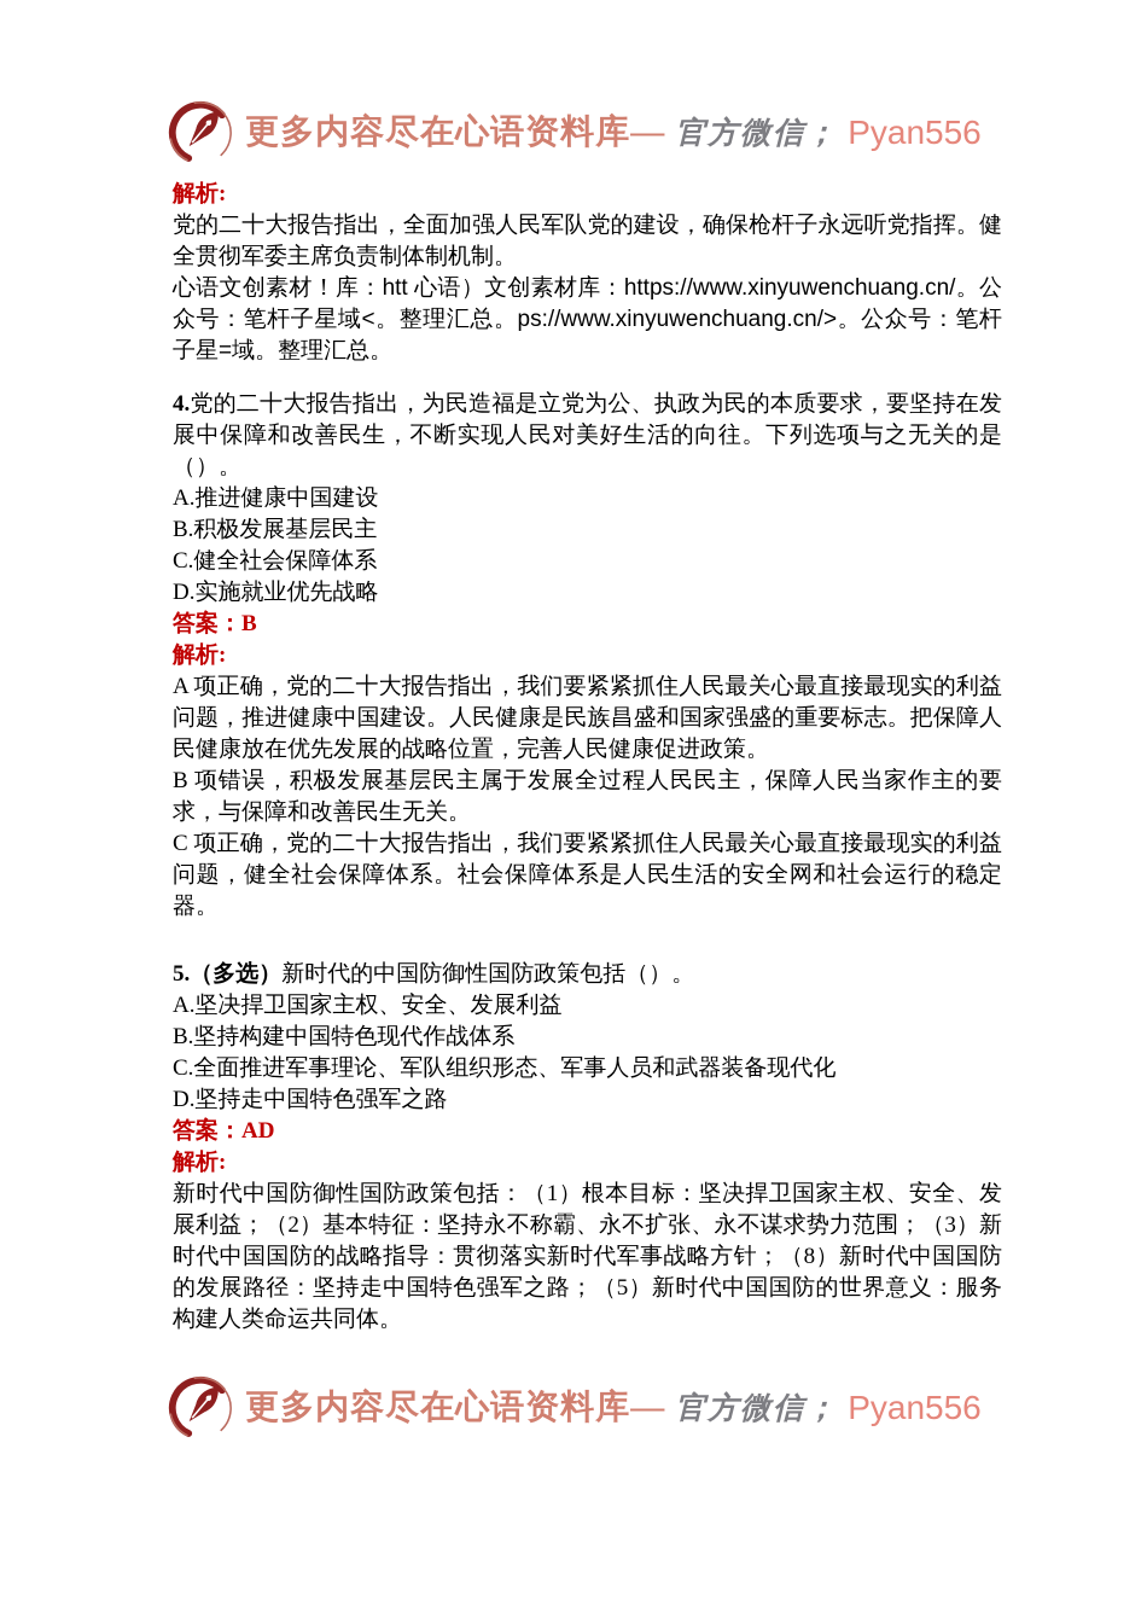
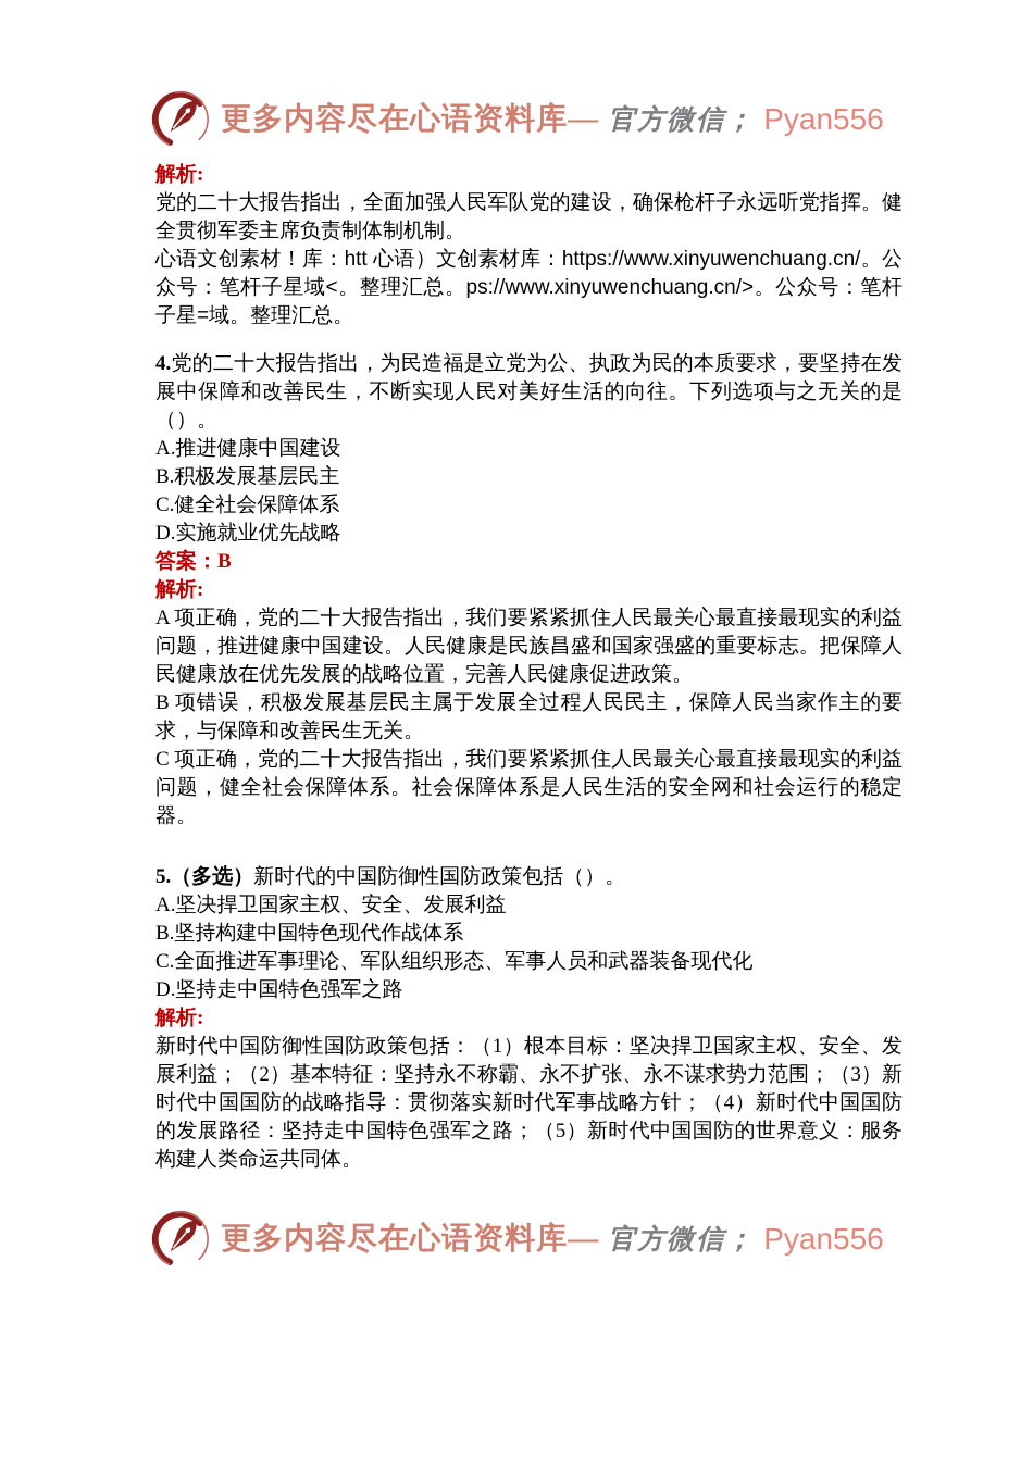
  更多内容尽在心语资料库—
  官方微信；
  Pyan556
  解析:
  党的二十大报告指出，全面加强人民军队党的建设，确保枪杆子永远听党指挥。健全贯彻军委主席负责制体制机制。
  心语文创素材！库：htt 心语）文创素材库：https://www.xinyuwenchuang.cn/。公众号：笔杆子星域<。整理汇总。ps://www.xinyuwenchuang.cn/>。公众号：笔杆子星=域。整理汇总。
  4.党的二十大报告指出，为民造福是立党为公、执政为民的本质要求，要坚持在发展中保障和改善民生，不断实现人民对美好生活的向往。下列选项与之无关的是（）。
  A.推进健康中国建设
  B.积极发展基层民主
  C.健全社会保障体系
  D.实施就业优先战略
  答案：B
  解析:
  A 项正确，党的二十大报告指出，我们要紧紧抓住人民最关心最直接最现实的利益问题，推进健康中国建设。人民健康是民族昌盛和国家强盛的重要标志。把保障人民健康放在优先发展的战略位置，完善人民健康促进政策。
  B 项错误，积极发展基层民主属于发展全过程人民民主，保障人民当家作主的要求，与保障和改善民生无关。
  C 项正确，党的二十大报告指出，我们要紧紧抓住人民最关心最直接最现实的利益问题，健全社会保障体系。社会保障体系是人民生活的安全网和社会运行的稳定器。
  5.（多选）新时代的中国防御性国防政策包括（）。
  A.坚决捍卫国家主权、安全、发展利益
  B.坚持构建中国特色现代作战体系
  C.全面推进军事理论、军队组织形态、军事人员和武器装备现代化
  D.坚持走中国特色强军之路
- 答案：AD
  解析:
- 新时代中国防御性国防政策包括：（1）根本目标：坚决捍卫国家主权、安全、发展利益；（2）基本特征：坚持永不称霸、永不扩张、永不谋求势力范围；（3）新时代中国国防的战略指导：贯彻落实新时代军事战略方针；（8）新时代中国国防的发展路径：坚持走中国特色强军之路；（5）新时代中国国防的世界意义：服务构建人类命运共同体。
+ 新时代中国防御性国防政策包括：（1）根本目标：坚决捍卫国家主权、安全、发展利益；（2）基本特征：坚持永不称霸、永不扩张、永不谋求势力范围；（3）新时代中国国防的战略指导：贯彻落实新时代军事战略方针；（4）新时代中国国防的发展路径：坚持走中国特色强军之路；（5）新时代中国国防的世界意义：服务构建人类命运共同体。
  更多内容尽在心语资料库—
  官方微信；
  Pyan556
